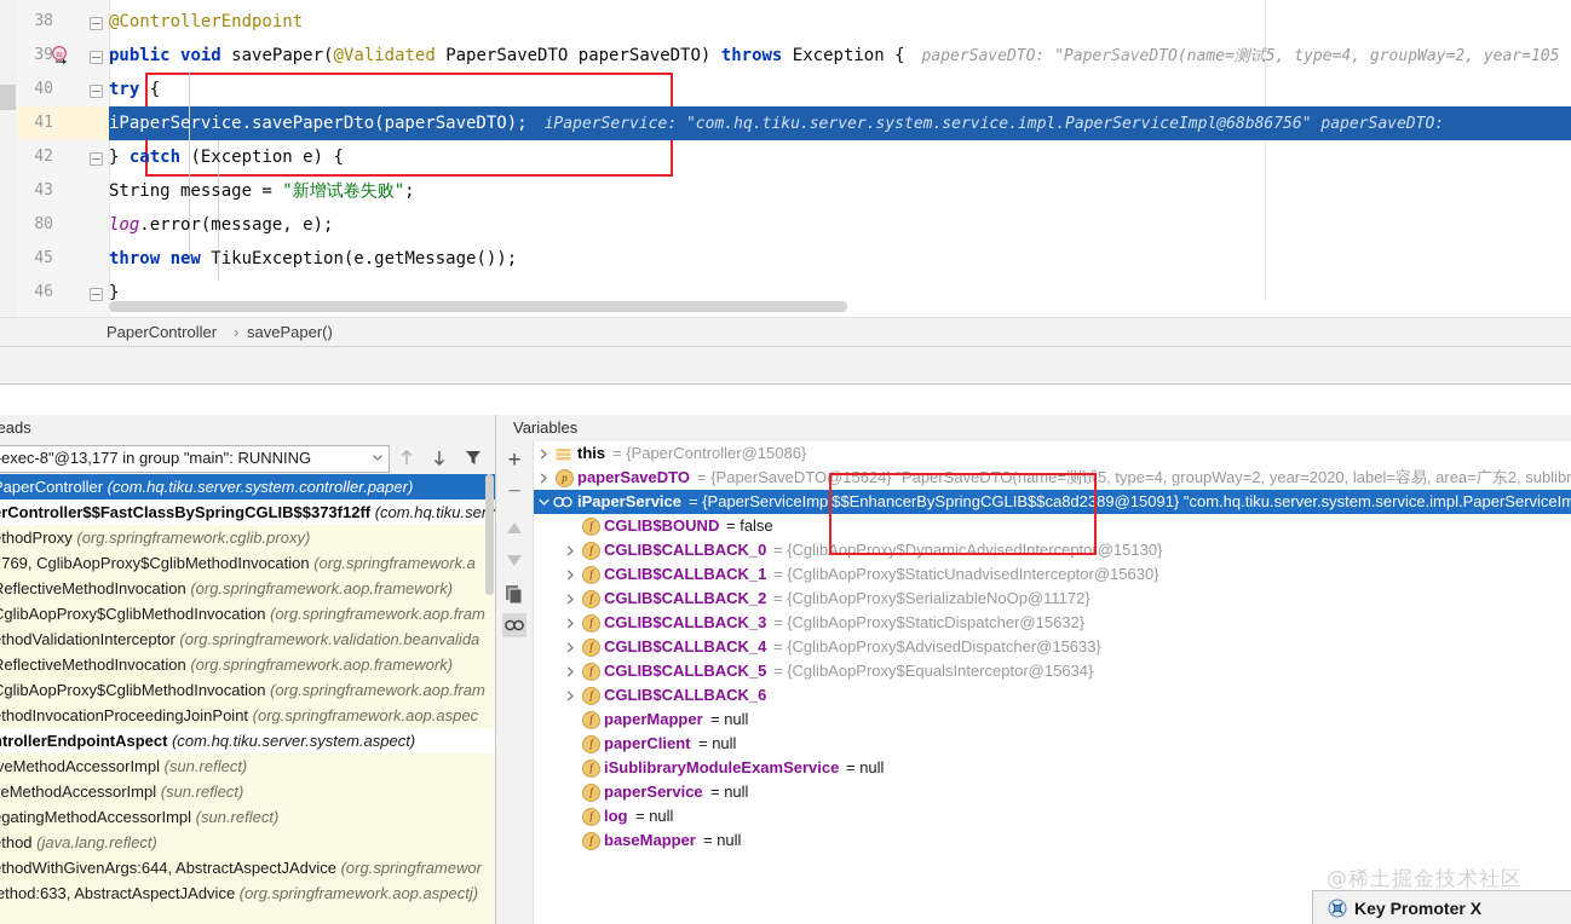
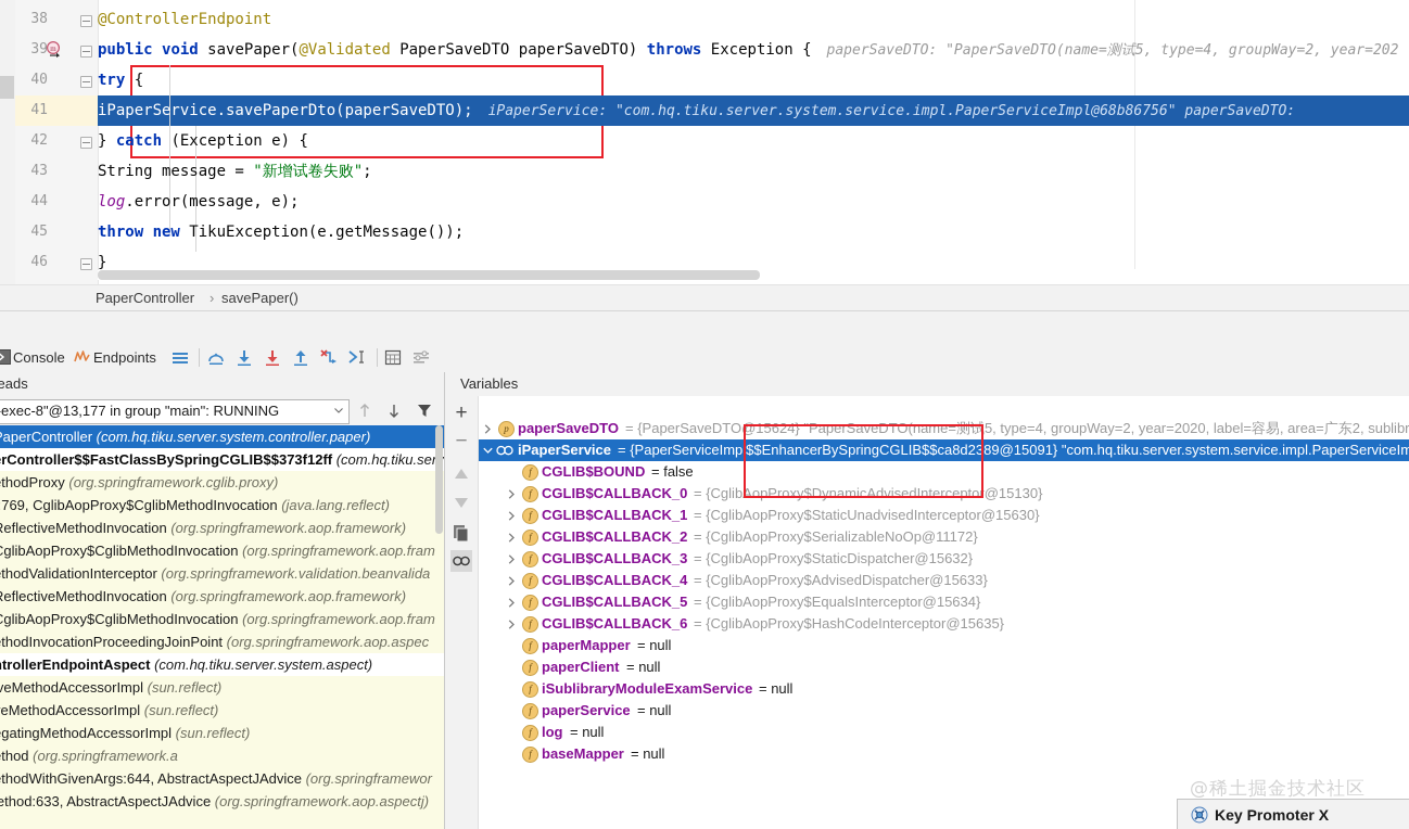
  @ControllerEndpoint
- public void savePaper(@Validated PaperSaveDTO paperSaveDTO) throws Exception { paperSaveDTO: "PaperSaveDTO(name=测试5, type=4, groupWay=2, year=105
+ public void savePaper(@Validated PaperSaveDTO paperSaveDTO) throws Exception { paperSaveDTO: "PaperSaveDTO(name=测试5, type=4, groupWay=2, year=202
  try {
  iPaperService.savePaperDto(paperSaveDTO); iPaperService: "com.hq.tiku.server.system.service.impl.PaperServiceImpl@68b86756" paperSaveDTO:
  } catch (Exception e) {
  String message = "新增试卷失败";
  log.error(message, e);
  throw new TikuException(e.getMessage());
  }
  m
  38
  39
  40
  41
  42
  43
- 80
+ 44
  45
  46
  PaperController
  ›
  savePaper()
+ Console
+ Endpoints
  exec-8"@13,177 in group "main": RUNNING
  aperController (com.hq.tiku.server.system.controller.paper)
  rController$$FastClassBySpringCGLIB$$373f12ff (com.hq.tiku.se
  thodProxy (org.springframework.cglib.proxy)
- 769, CglibAopProxy$CglibMethodInvocation (org.springframework.a
+ 769, CglibAopProxy$CglibMethodInvocation (java.lang.reflect)
  eflectiveMethodInvocation (org.springframework.aop.framework)
  glibAopProxy$CglibMethodInvocation (org.springframework.aop.fram
  thodValidationInterceptor (org.springframework.validation.beanvalida
  eflectiveMethodInvocation (org.springframework.aop.framework)
  glibAopProxy$CglibMethodInvocation (org.springframework.aop.fram
  thodInvocationProceedingJoinPoint (org.springframework.aop.aspec
  trollerEndpointAspect (com.hq.tiku.server.system.aspect)
  veMethodAccessorImpl (sun.reflect)
  eMethodAccessorImpl (sun.reflect)
  gatingMethodAccessorImpl (sun.reflect)
- thod (java.lang.reflect)
+ thod (org.springframework.a
  thodWithGivenArgs:644, AbstractAspectJAdvice (org.springframewor
  ethod:633, AbstractAspectJAdvice (org.springframework.aop.aspectj)
  Variables
  +
  −
- this
- = {PaperController@15086}
  p
  paperSaveDTO
  = {PaperSaveDTO@15624} "PaperSaveDTO(name=测试5, type=4, groupWay=2, year=2020, label=容易, area=广东2, sublibr
  iPaperService
  = {PaperServiceImpl$$EnhancerBySpringCGLIB$$ca8d2389@15091} "com.hq.tiku.server.system.service.impl.PaperServiceIm
  f
  CGLIB$BOUND
  = false
  f
  CGLIB$CALLBACK_0
  = {CglibAopProxy$DynamicAdvisedInterceptor@15130}
  f
  CGLIB$CALLBACK_1
  = {CglibAopProxy$StaticUnadvisedInterceptor@15630}
  f
  CGLIB$CALLBACK_2
  = {CglibAopProxy$SerializableNoOp@11172}
  f
  CGLIB$CALLBACK_3
  = {CglibAopProxy$StaticDispatcher@15632}
  f
  CGLIB$CALLBACK_4
  = {CglibAopProxy$AdvisedDispatcher@15633}
  f
  CGLIB$CALLBACK_5
  = {CglibAopProxy$EqualsInterceptor@15634}
  f
  CGLIB$CALLBACK_6
+ = {CglibAopProxy$HashCodeInterceptor@15635}
  f
  paperMapper
  = null
  f
  paperClient
  = null
  f
  iSublibraryModuleExamService
  = null
  f
  paperService
  = null
  f
  log
  = null
  f
  baseMapper
  = null
  @稀土掘金技术社区
  Key Promoter X
